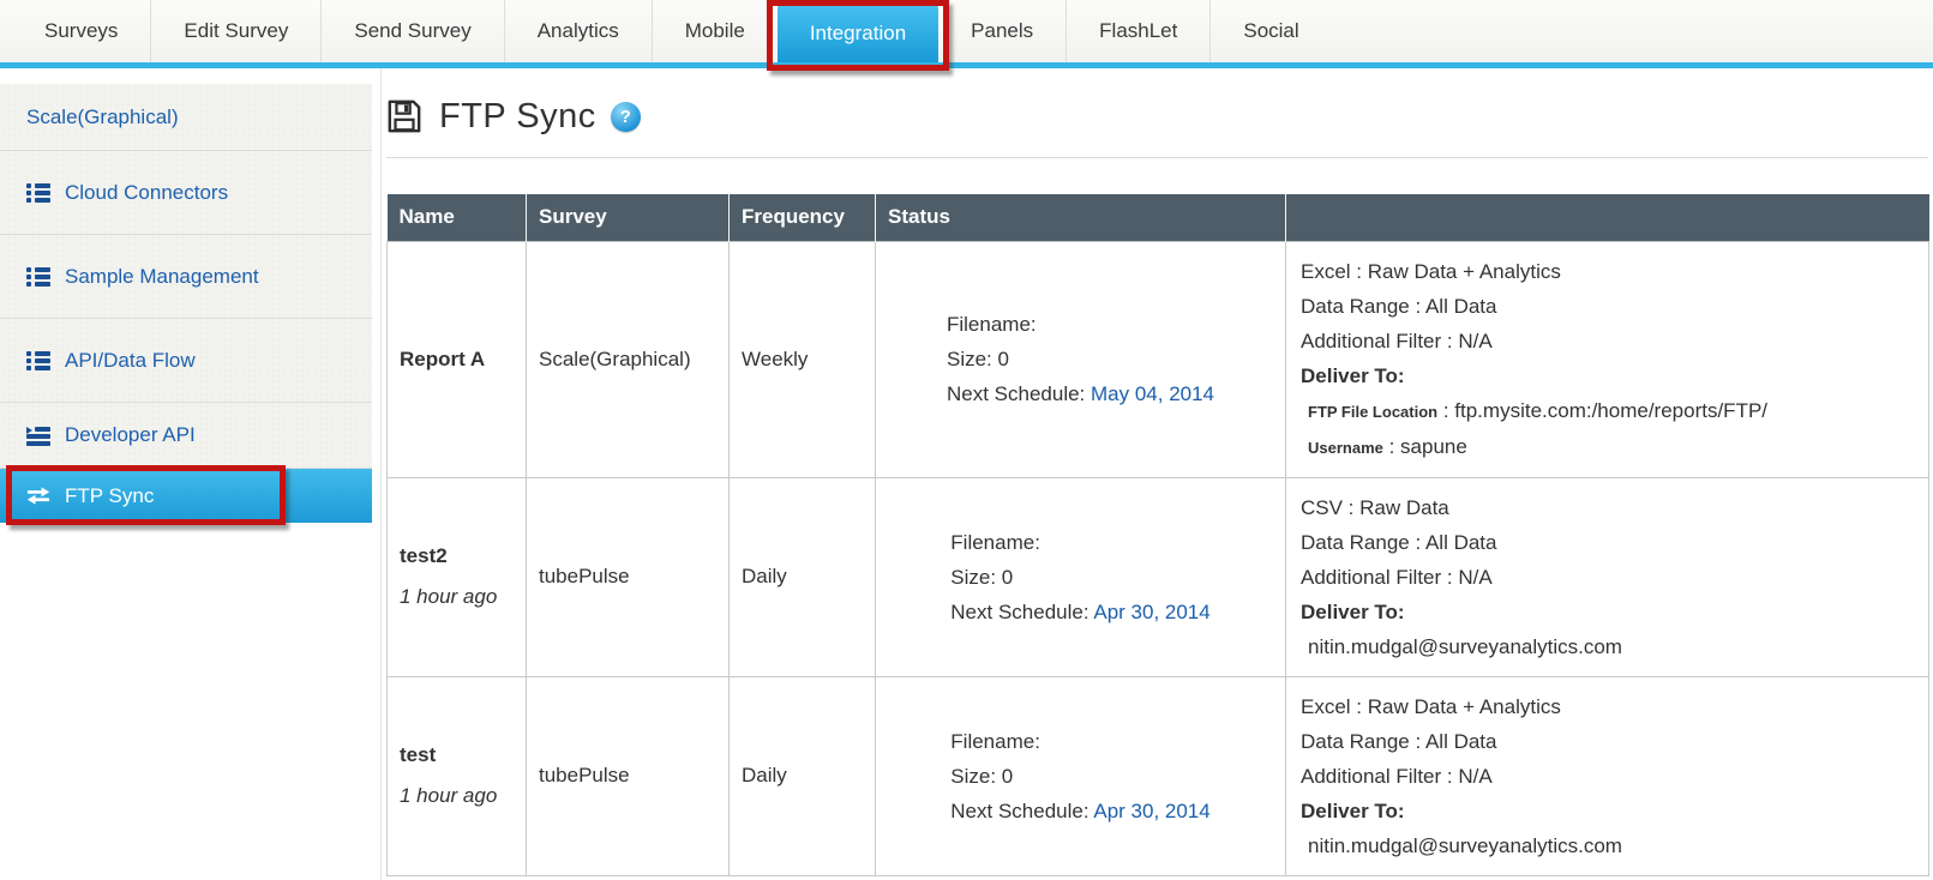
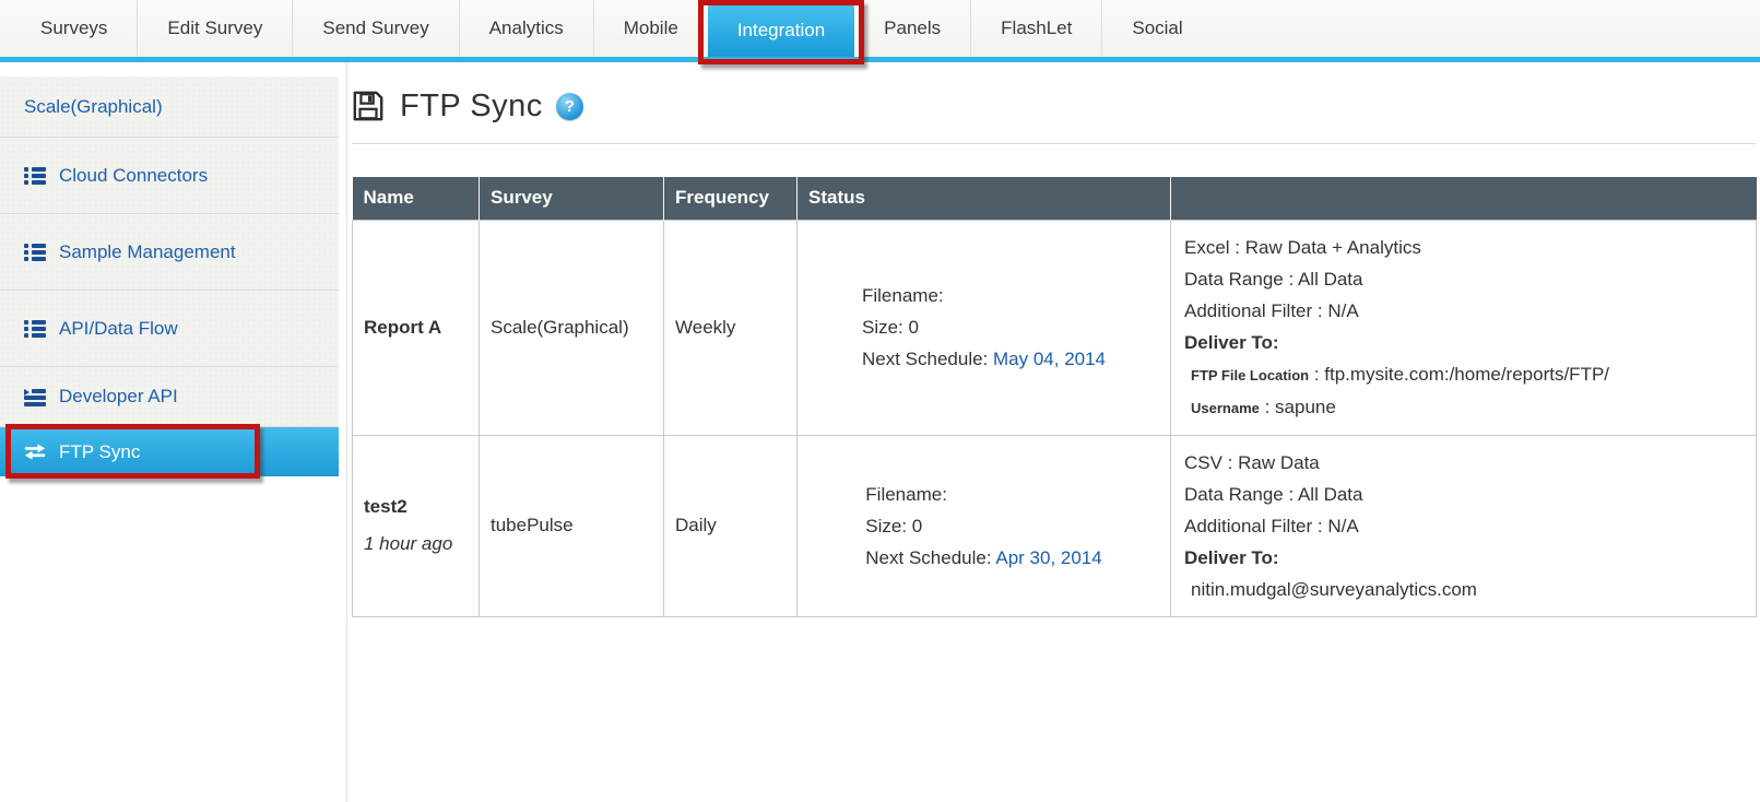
  Surveys
  Edit Survey
  Send Survey
  Analytics
  Mobile
  Integration
  Panels
  FlashLet
  Social
  Scale(Graphical)
  Cloud Connectors
  Sample Management
  API/Data Flow
  Developer API
  FTP Sync
  FTP Sync
  ?
  Name	Survey	Frequency	Status
  Report A	Scale(Graphical)	Weekly	Filename: Size: 0 Next Schedule: May 04, 2014	Excel : Raw Data + Analytics Data Range : All Data Additional Filter : N/A Deliver To: FTP File Location : ftp.mysite.com:/home/reports/FTP/ Username : sapune
  test2 1 hour ago	tubePulse	Daily	Filename: Size: 0 Next Schedule: Apr 30, 2014	CSV : Raw Data Data Range : All Data Additional Filter : N/A Deliver To: nitin.mudgal@surveyanalytics.com
- test 1 hour ago	tubePulse	Daily	Filename: Size: 0 Next Schedule: Apr 30, 2014	Excel : Raw Data + Analytics Data Range : All Data Additional Filter : N/A Deliver To: nitin.mudgal@surveyanalytics.com
